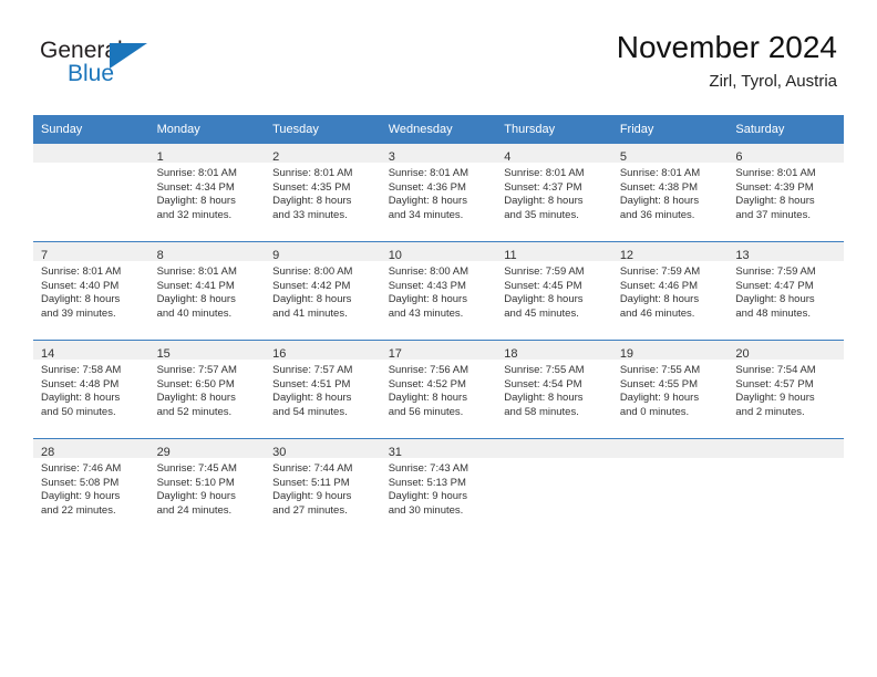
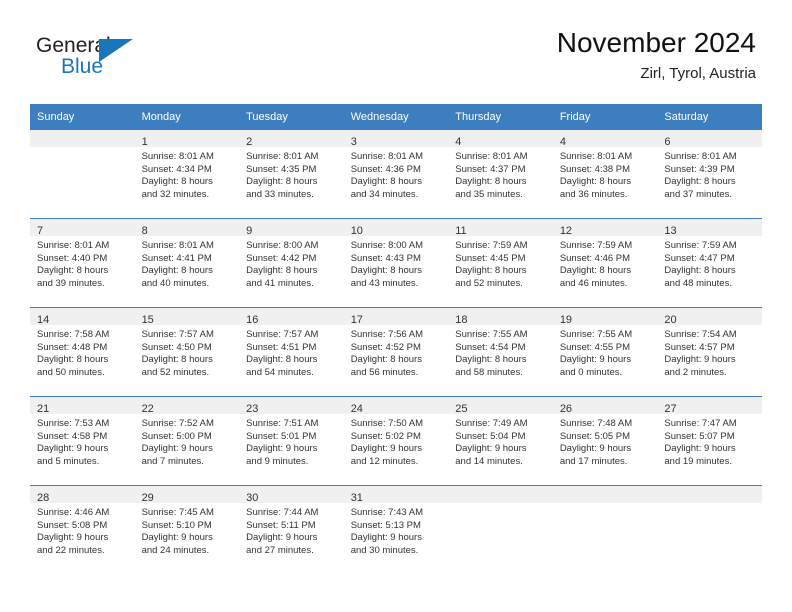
  General
  Blue
  November 2024
  Zirl, Tyrol, Austria
  Sunday	Monday	Tuesday	Wednesday	Thursday	Friday	Saturday
- 	1Sunrise: 8:01 AMSunset: 4:34 PMDaylight: 8 hoursand 32 minutes.	2Sunrise: 8:01 AMSunset: 4:35 PMDaylight: 8 hoursand 33 minutes.	3Sunrise: 8:01 AMSunset: 4:36 PMDaylight: 8 hoursand 34 minutes.	4Sunrise: 8:01 AMSunset: 4:37 PMDaylight: 8 hoursand 35 minutes.	5Sunrise: 8:01 AMSunset: 4:38 PMDaylight: 8 hoursand 36 minutes.	6Sunrise: 8:01 AMSunset: 4:39 PMDaylight: 8 hoursand 37 minutes.
+ 	1Sunrise: 8:01 AMSunset: 4:34 PMDaylight: 8 hoursand 32 minutes.	2Sunrise: 8:01 AMSunset: 4:35 PMDaylight: 8 hoursand 33 minutes.	3Sunrise: 8:01 AMSunset: 4:36 PMDaylight: 8 hoursand 34 minutes.	4Sunrise: 8:01 AMSunset: 4:37 PMDaylight: 8 hoursand 35 minutes.	4Sunrise: 8:01 AMSunset: 4:38 PMDaylight: 8 hoursand 36 minutes.	6Sunrise: 8:01 AMSunset: 4:39 PMDaylight: 8 hoursand 37 minutes.
- 7Sunrise: 8:01 AMSunset: 4:40 PMDaylight: 8 hoursand 39 minutes.	8Sunrise: 8:01 AMSunset: 4:41 PMDaylight: 8 hoursand 40 minutes.	9Sunrise: 8:00 AMSunset: 4:42 PMDaylight: 8 hoursand 41 minutes.	10Sunrise: 8:00 AMSunset: 4:43 PMDaylight: 8 hoursand 43 minutes.	11Sunrise: 7:59 AMSunset: 4:45 PMDaylight: 8 hoursand 45 minutes.	12Sunrise: 7:59 AMSunset: 4:46 PMDaylight: 8 hoursand 46 minutes.	13Sunrise: 7:59 AMSunset: 4:47 PMDaylight: 8 hoursand 48 minutes.
+ 7Sunrise: 8:01 AMSunset: 4:40 PMDaylight: 8 hoursand 39 minutes.	8Sunrise: 8:01 AMSunset: 4:41 PMDaylight: 8 hoursand 40 minutes.	9Sunrise: 8:00 AMSunset: 4:42 PMDaylight: 8 hoursand 41 minutes.	10Sunrise: 8:00 AMSunset: 4:43 PMDaylight: 8 hoursand 43 minutes.	11Sunrise: 7:59 AMSunset: 4:45 PMDaylight: 8 hoursand 52 minutes.	12Sunrise: 7:59 AMSunset: 4:46 PMDaylight: 8 hoursand 46 minutes.	13Sunrise: 7:59 AMSunset: 4:47 PMDaylight: 8 hoursand 48 minutes.
- 14Sunrise: 7:58 AMSunset: 4:48 PMDaylight: 8 hoursand 50 minutes.	15Sunrise: 7:57 AMSunset: 6:50 PMDaylight: 8 hoursand 52 minutes.	16Sunrise: 7:57 AMSunset: 4:51 PMDaylight: 8 hoursand 54 minutes.	17Sunrise: 7:56 AMSunset: 4:52 PMDaylight: 8 hoursand 56 minutes.	18Sunrise: 7:55 AMSunset: 4:54 PMDaylight: 8 hoursand 58 minutes.	19Sunrise: 7:55 AMSunset: 4:55 PMDaylight: 9 hoursand 0 minutes.	20Sunrise: 7:54 AMSunset: 4:57 PMDaylight: 9 hoursand 2 minutes.
+ 14Sunrise: 7:58 AMSunset: 4:48 PMDaylight: 8 hoursand 50 minutes.	15Sunrise: 7:57 AMSunset: 4:50 PMDaylight: 8 hoursand 52 minutes.	16Sunrise: 7:57 AMSunset: 4:51 PMDaylight: 8 hoursand 54 minutes.	17Sunrise: 7:56 AMSunset: 4:52 PMDaylight: 8 hoursand 56 minutes.	18Sunrise: 7:55 AMSunset: 4:54 PMDaylight: 8 hoursand 58 minutes.	19Sunrise: 7:55 AMSunset: 4:55 PMDaylight: 9 hoursand 0 minutes.	20Sunrise: 7:54 AMSunset: 4:57 PMDaylight: 9 hoursand 2 minutes.
+ 21Sunrise: 7:53 AMSunset: 4:58 PMDaylight: 9 hoursand 5 minutes.	22Sunrise: 7:52 AMSunset: 5:00 PMDaylight: 9 hoursand 7 minutes.	23Sunrise: 7:51 AMSunset: 5:01 PMDaylight: 9 hoursand 9 minutes.	24Sunrise: 7:50 AMSunset: 5:02 PMDaylight: 9 hoursand 12 minutes.	25Sunrise: 7:49 AMSunset: 5:04 PMDaylight: 9 hoursand 14 minutes.	26Sunrise: 7:48 AMSunset: 5:05 PMDaylight: 9 hoursand 17 minutes.	27Sunrise: 7:47 AMSunset: 5:07 PMDaylight: 9 hoursand 19 minutes.
- 28Sunrise: 7:46 AMSunset: 5:08 PMDaylight: 9 hoursand 22 minutes.	29Sunrise: 7:45 AMSunset: 5:10 PMDaylight: 9 hoursand 24 minutes.	30Sunrise: 7:44 AMSunset: 5:11 PMDaylight: 9 hoursand 27 minutes.	31Sunrise: 7:43 AMSunset: 5:13 PMDaylight: 9 hoursand 30 minutes.
+ 28Sunrise: 4:46 AMSunset: 5:08 PMDaylight: 9 hoursand 22 minutes.	29Sunrise: 7:45 AMSunset: 5:10 PMDaylight: 9 hoursand 24 minutes.	30Sunrise: 7:44 AMSunset: 5:11 PMDaylight: 9 hoursand 27 minutes.	31Sunrise: 7:43 AMSunset: 5:13 PMDaylight: 9 hoursand 30 minutes.
